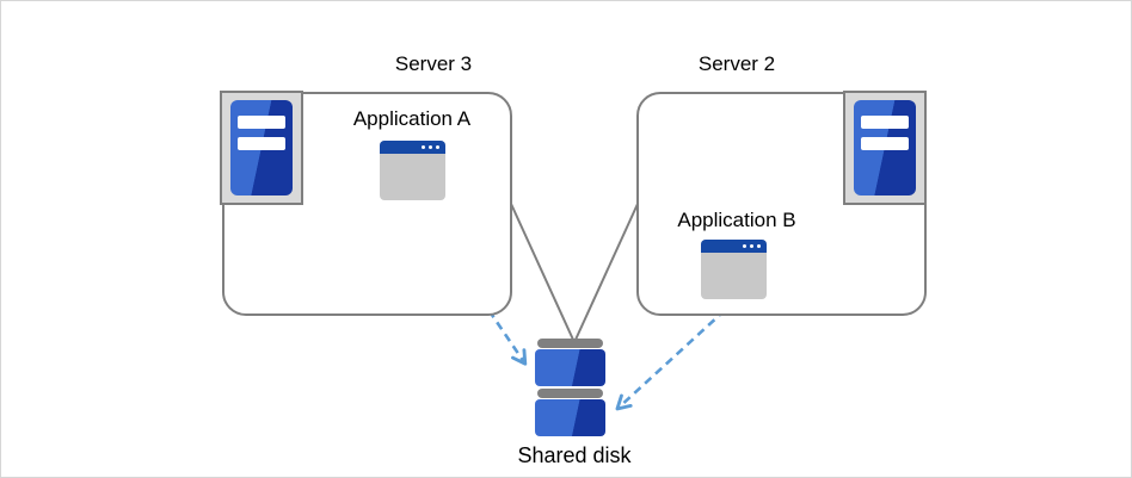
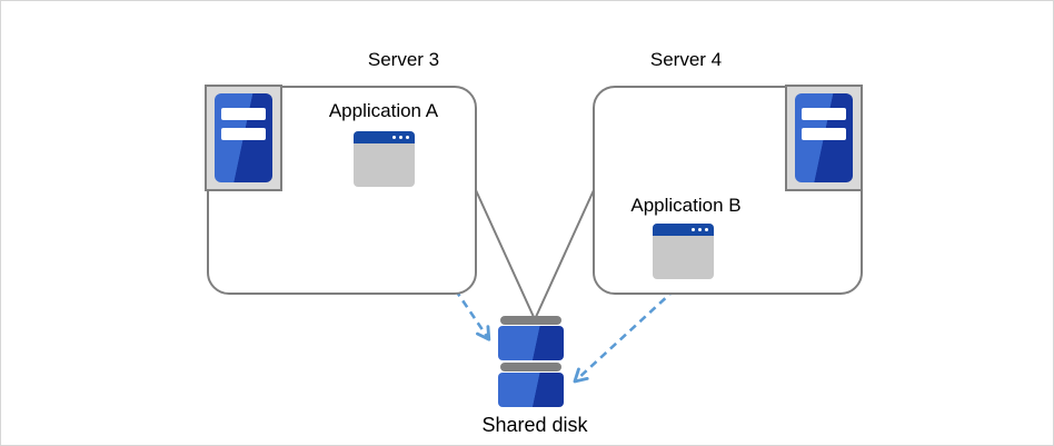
  Server 3
- Server 2
+ Server 4
  Application A
  Application B
  Shared disk
